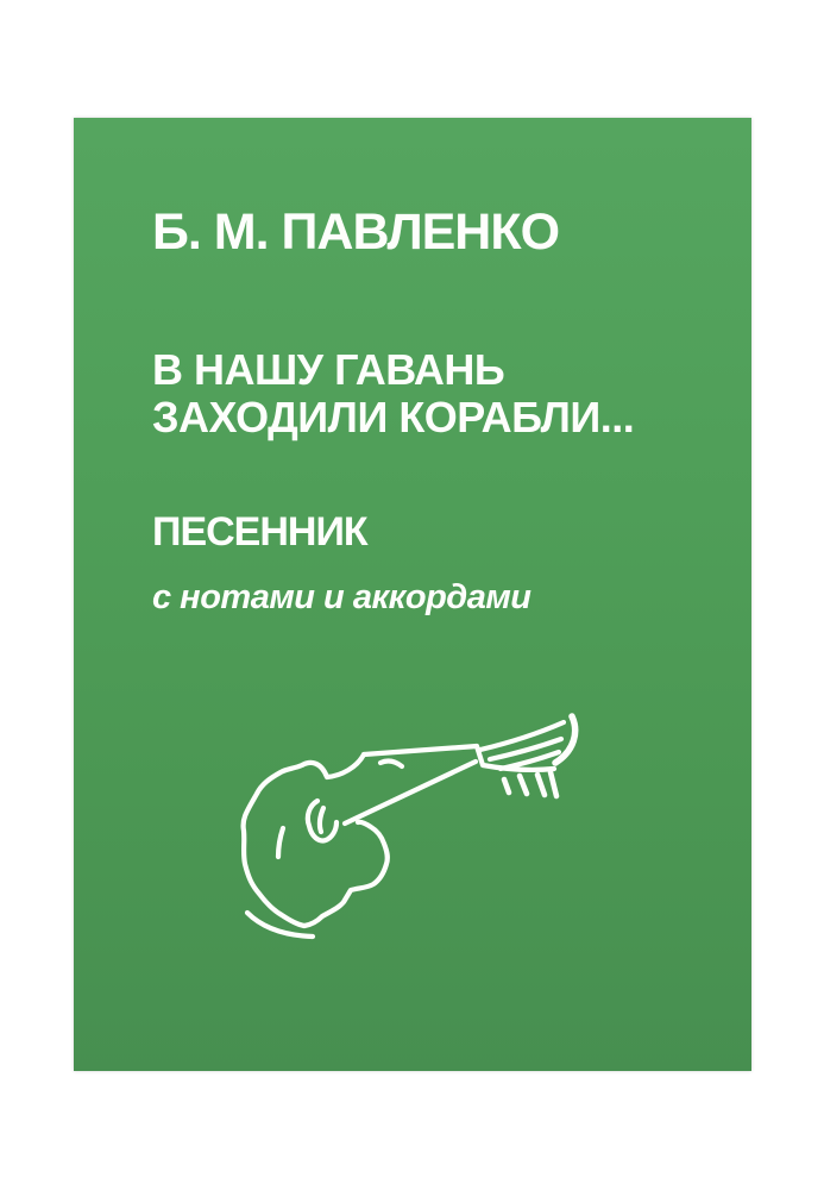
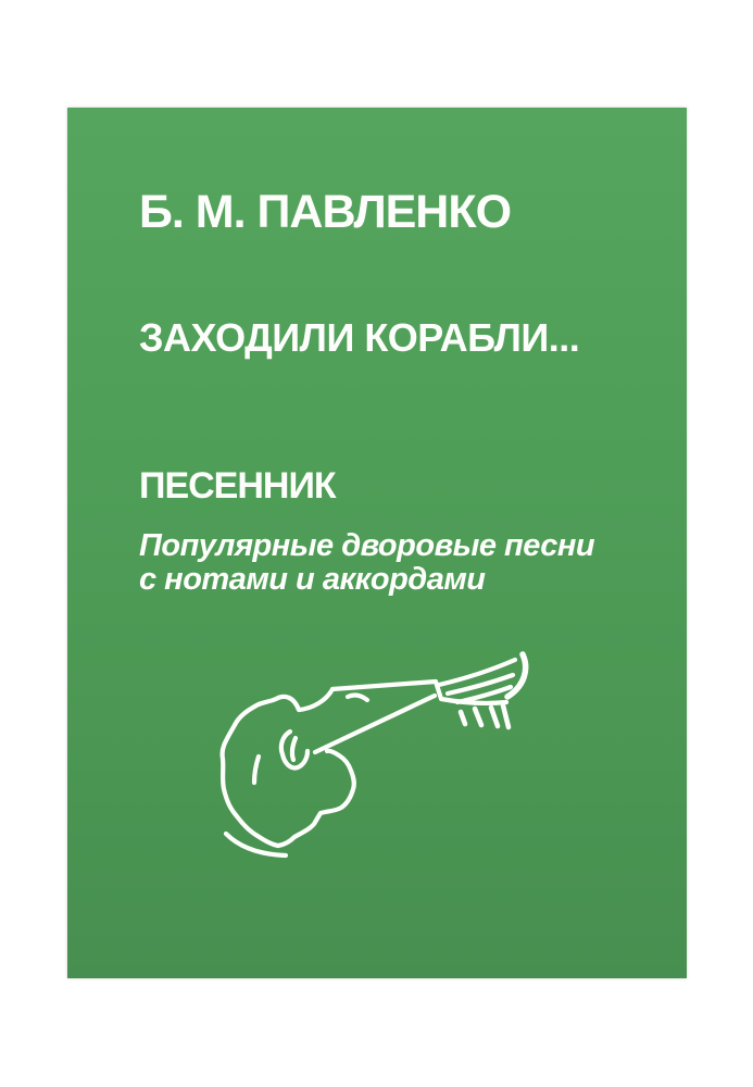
  Б. М. ПАВЛЕНКО
- В НАШУ ГАВАНЬ
  ЗАХОДИЛИ КОРАБЛИ...
  ПЕСЕННИК
+ Популярные дворовые песни
  с нотами и аккордами
